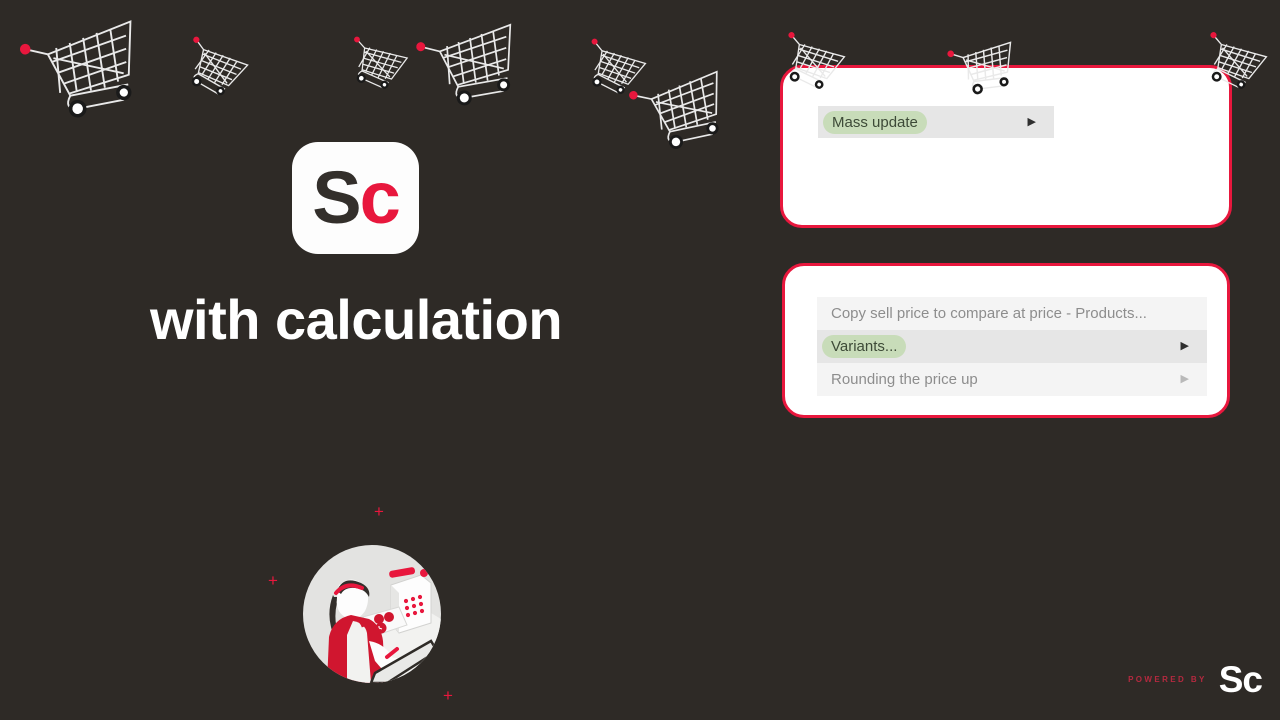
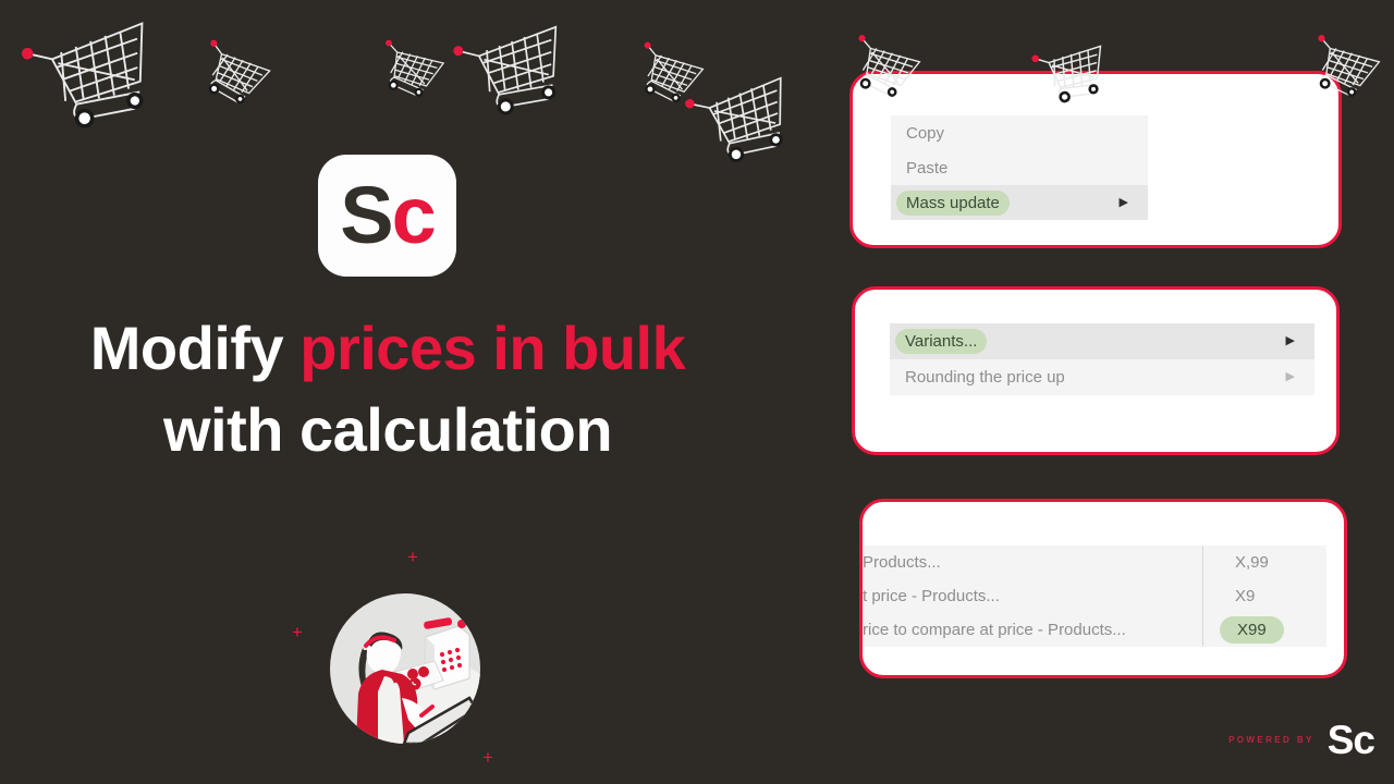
  Sc
+ Modify prices in bulk
  with calculation
  +
  +
  +
+ Copy
+ Paste
  Mass update
  ▶
- Copy sell price to compare at price - Products...
  Variants...
  ▶
  Rounding the price up
  ▶
+ Products...
+ t price - Products...
+ rice to compare at price - Products...
+ X,99
+ X9
+ X99
  POWERED BY
  Sc
